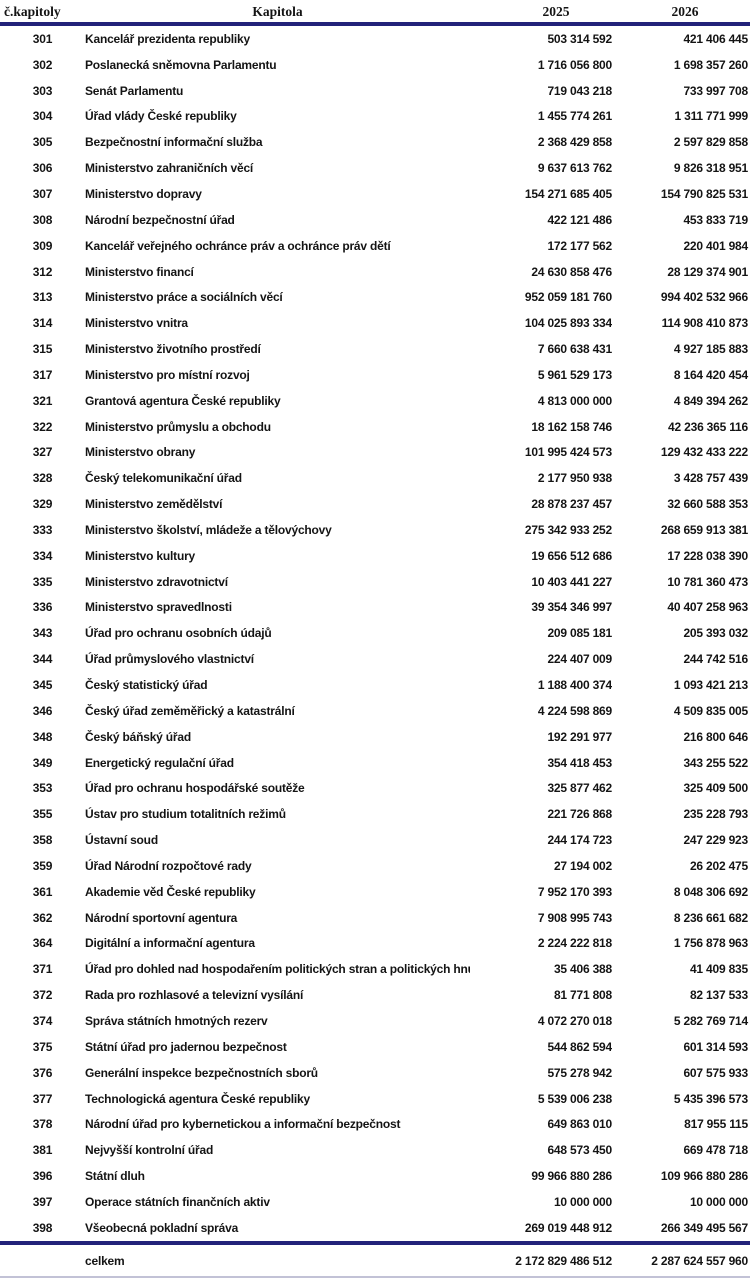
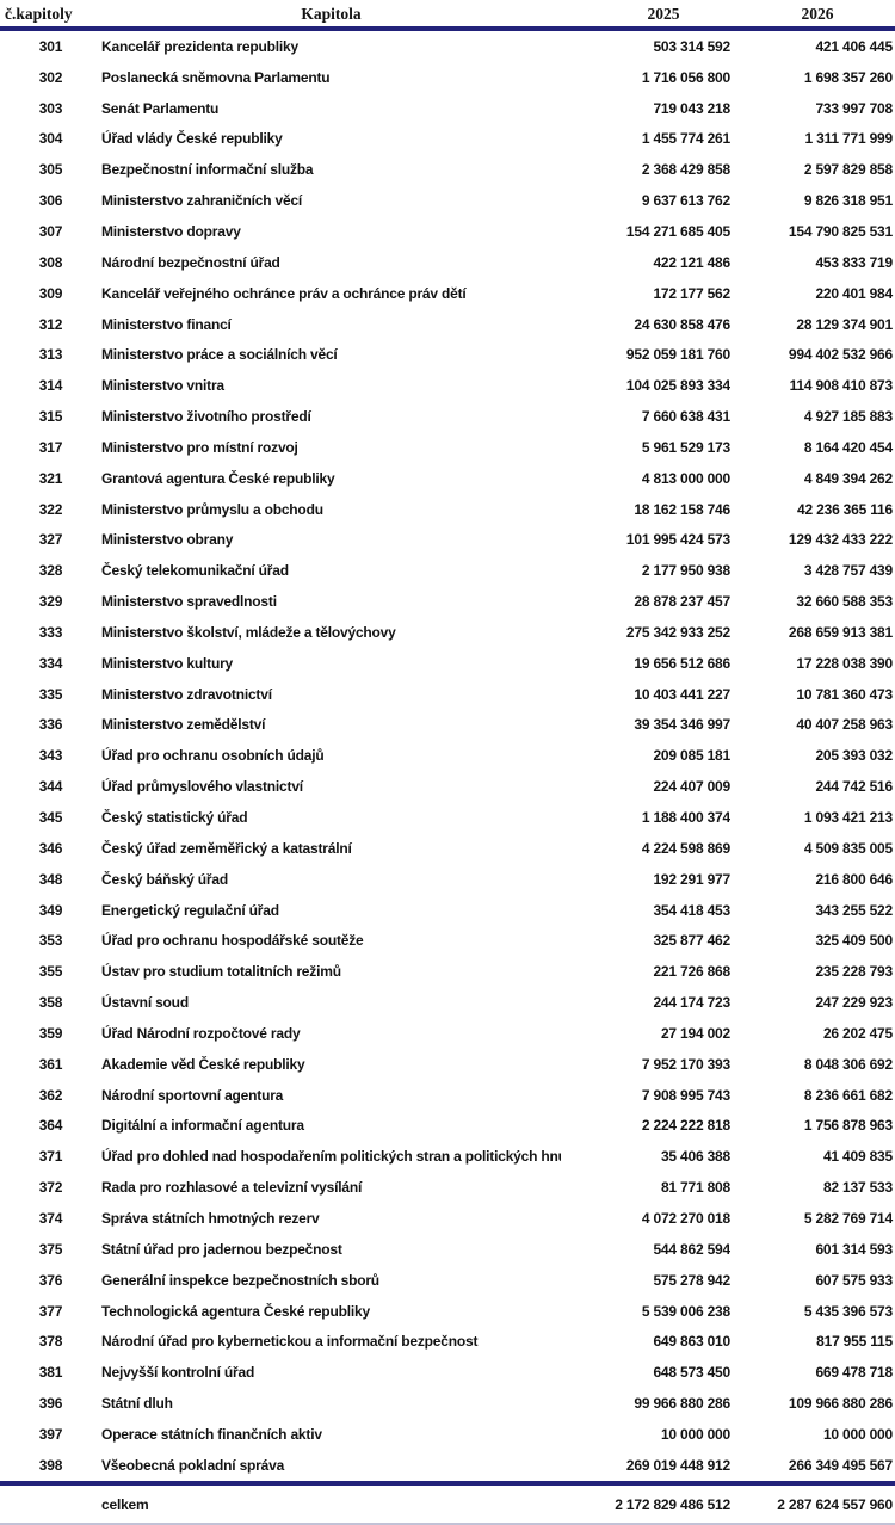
  č.kapitoly	Kapitola	2025	2026
  301	Kancelář prezidenta republiky	503 314 592	421 406 445
  302	Poslanecká sněmovna Parlamentu	1 716 056 800	1 698 357 260
  303	Senát Parlamentu	719 043 218	733 997 708
  304	Úřad vlády České republiky	1 455 774 261	1 311 771 999
  305	Bezpečnostní informační služba	2 368 429 858	2 597 829 858
  306	Ministerstvo zahraničních věcí	9 637 613 762	9 826 318 951
  307	Ministerstvo dopravy	154 271 685 405	154 790 825 531
  308	Národní bezpečnostní úřad	422 121 486	453 833 719
  309	Kancelář veřejného ochránce práv a ochránce práv dětí	172 177 562	220 401 984
  312	Ministerstvo financí	24 630 858 476	28 129 374 901
  313	Ministerstvo práce a sociálních věcí	952 059 181 760	994 402 532 966
  314	Ministerstvo vnitra	104 025 893 334	114 908 410 873
  315	Ministerstvo životního prostředí	7 660 638 431	4 927 185 883
  317	Ministerstvo pro místní rozvoj	5 961 529 173	8 164 420 454
  321	Grantová agentura České republiky	4 813 000 000	4 849 394 262
  322	Ministerstvo průmyslu a obchodu	18 162 158 746	42 236 365 116
  327	Ministerstvo obrany	101 995 424 573	129 432 433 222
  328	Český telekomunikační úřad	2 177 950 938	3 428 757 439
- 329	Ministerstvo zemědělství	28 878 237 457	32 660 588 353
+ 329	Ministerstvo spravedlnosti	28 878 237 457	32 660 588 353
  333	Ministerstvo školství, mládeže a tělovýchovy	275 342 933 252	268 659 913 381
  334	Ministerstvo kultury	19 656 512 686	17 228 038 390
  335	Ministerstvo zdravotnictví	10 403 441 227	10 781 360 473
- 336	Ministerstvo spravedlnosti	39 354 346 997	40 407 258 963
+ 336	Ministerstvo zemědělství	39 354 346 997	40 407 258 963
  343	Úřad pro ochranu osobních údajů	209 085 181	205 393 032
  344	Úřad průmyslového vlastnictví	224 407 009	244 742 516
  345	Český statistický úřad	1 188 400 374	1 093 421 213
  346	Český úřad zeměměřický a katastrální	4 224 598 869	4 509 835 005
  348	Český báňský úřad	192 291 977	216 800 646
  349	Energetický regulační úřad	354 418 453	343 255 522
  353	Úřad pro ochranu hospodářské soutěže	325 877 462	325 409 500
  355	Ústav pro studium totalitních režimů	221 726 868	235 228 793
  358	Ústavní soud	244 174 723	247 229 923
  359	Úřad Národní rozpočtové rady	27 194 002	26 202 475
  361	Akademie věd České republiky	7 952 170 393	8 048 306 692
  362	Národní sportovní agentura	7 908 995 743	8 236 661 682
  364	Digitální a informační agentura	2 224 222 818	1 756 878 963
  371	Úřad pro dohled nad hospodařením politických stran a politických hn	35 406 388	41 409 835
  372	Rada pro rozhlasové a televizní vysílání	81 771 808	82 137 533
  374	Správa státních hmotných rezerv	4 072 270 018	5 282 769 714
  375	Státní úřad pro jadernou bezpečnost	544 862 594	601 314 593
  376	Generální inspekce bezpečnostních sborů	575 278 942	607 575 933
  377	Technologická agentura České republiky	5 539 006 238	5 435 396 573
  378	Národní úřad pro kybernetickou a informační bezpečnost	649 863 010	817 955 115
  381	Nejvyšší kontrolní úřad	648 573 450	669 478 718
  396	Státní dluh	99 966 880 286	109 966 880 286
  397	Operace státních finančních aktiv	10 000 000	10 000 000
  398	Všeobecná pokladní správa	269 019 448 912	266 349 495 567
  	celkem	2 172 829 486 512	2 287 624 557 960
